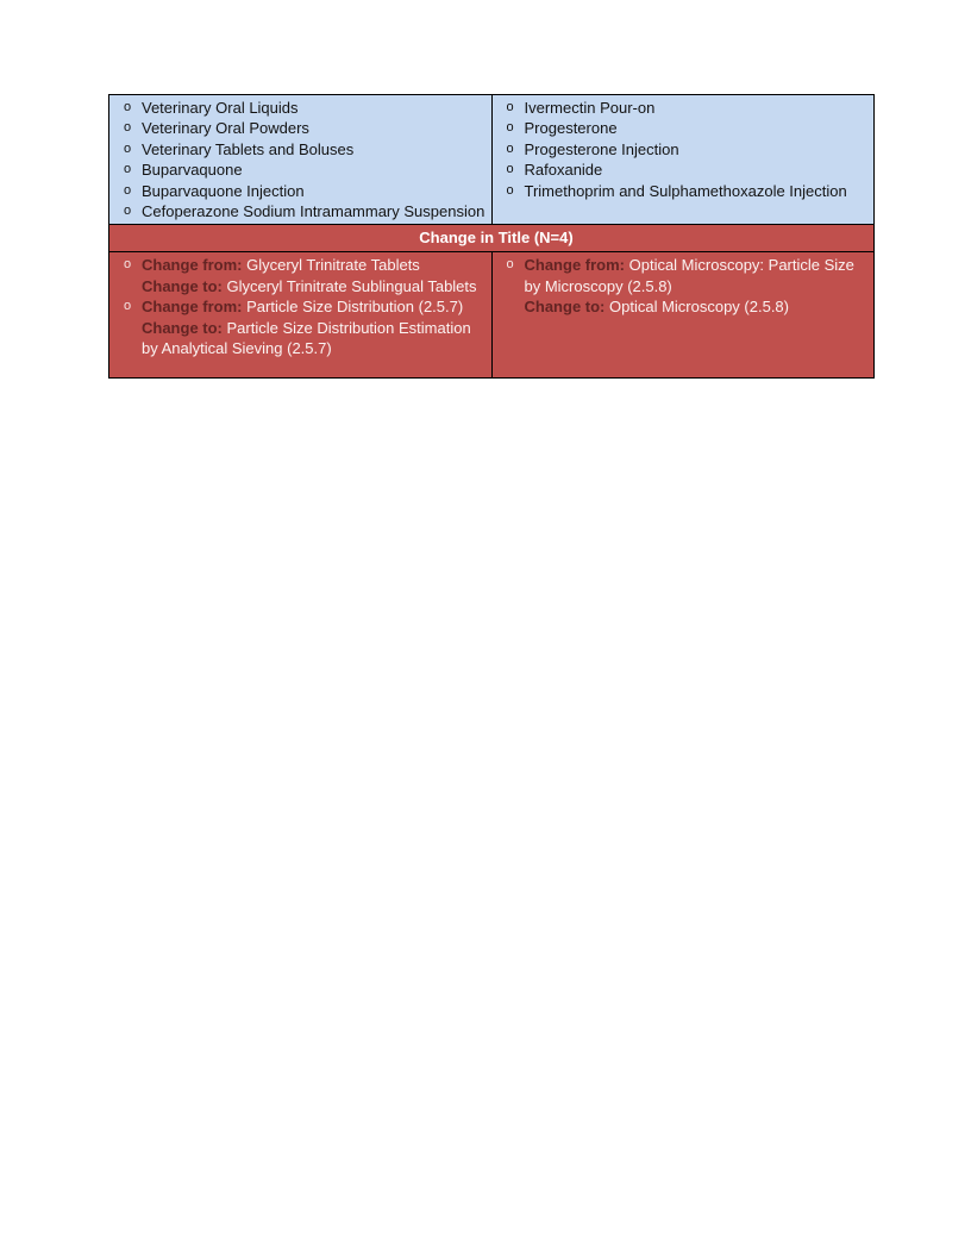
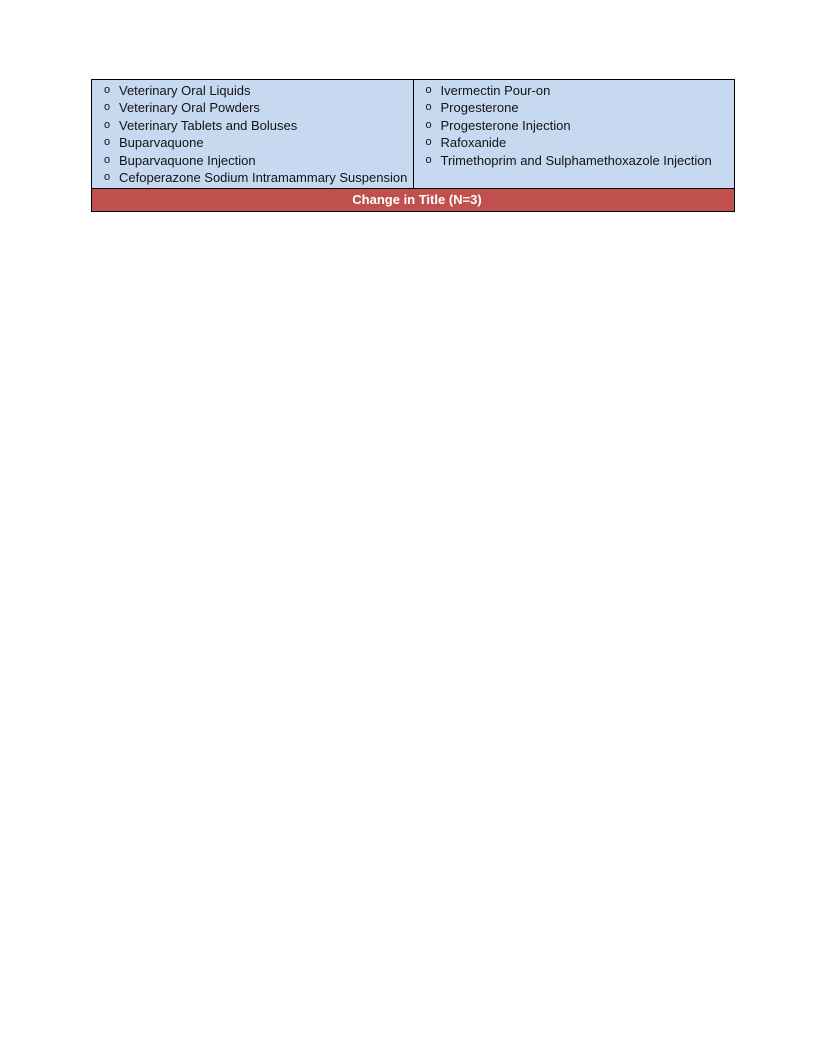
  o Veterinary Oral Liquidso Veterinary Oral Powderso Veterinary Tablets and Boluseso Buparvaquoneo Buparvaquone Injectiono Cefoperazone Sodium Intramammary Suspension	o Ivermectin Pour-ono Progesteroneo Progesterone Injectiono Rafoxanideo Trimethoprim and Sulphamethoxazole Injection
- Change in Title (N=4)
+ Change in Title (N=3)
- o Change from: Glyceryl Trinitrate TabletsChange to: Glyceryl Trinitrate Sublingual Tabletso Change from: Particle Size Distribution (2.5.7)Change to: Particle Size Distribution Estimation by Analytical Sieving (2.5.7)	o Change from: Optical Microscopy: Particle Size by Microscopy (2.5.8)Change to: Optical Microscopy (2.5.8)
